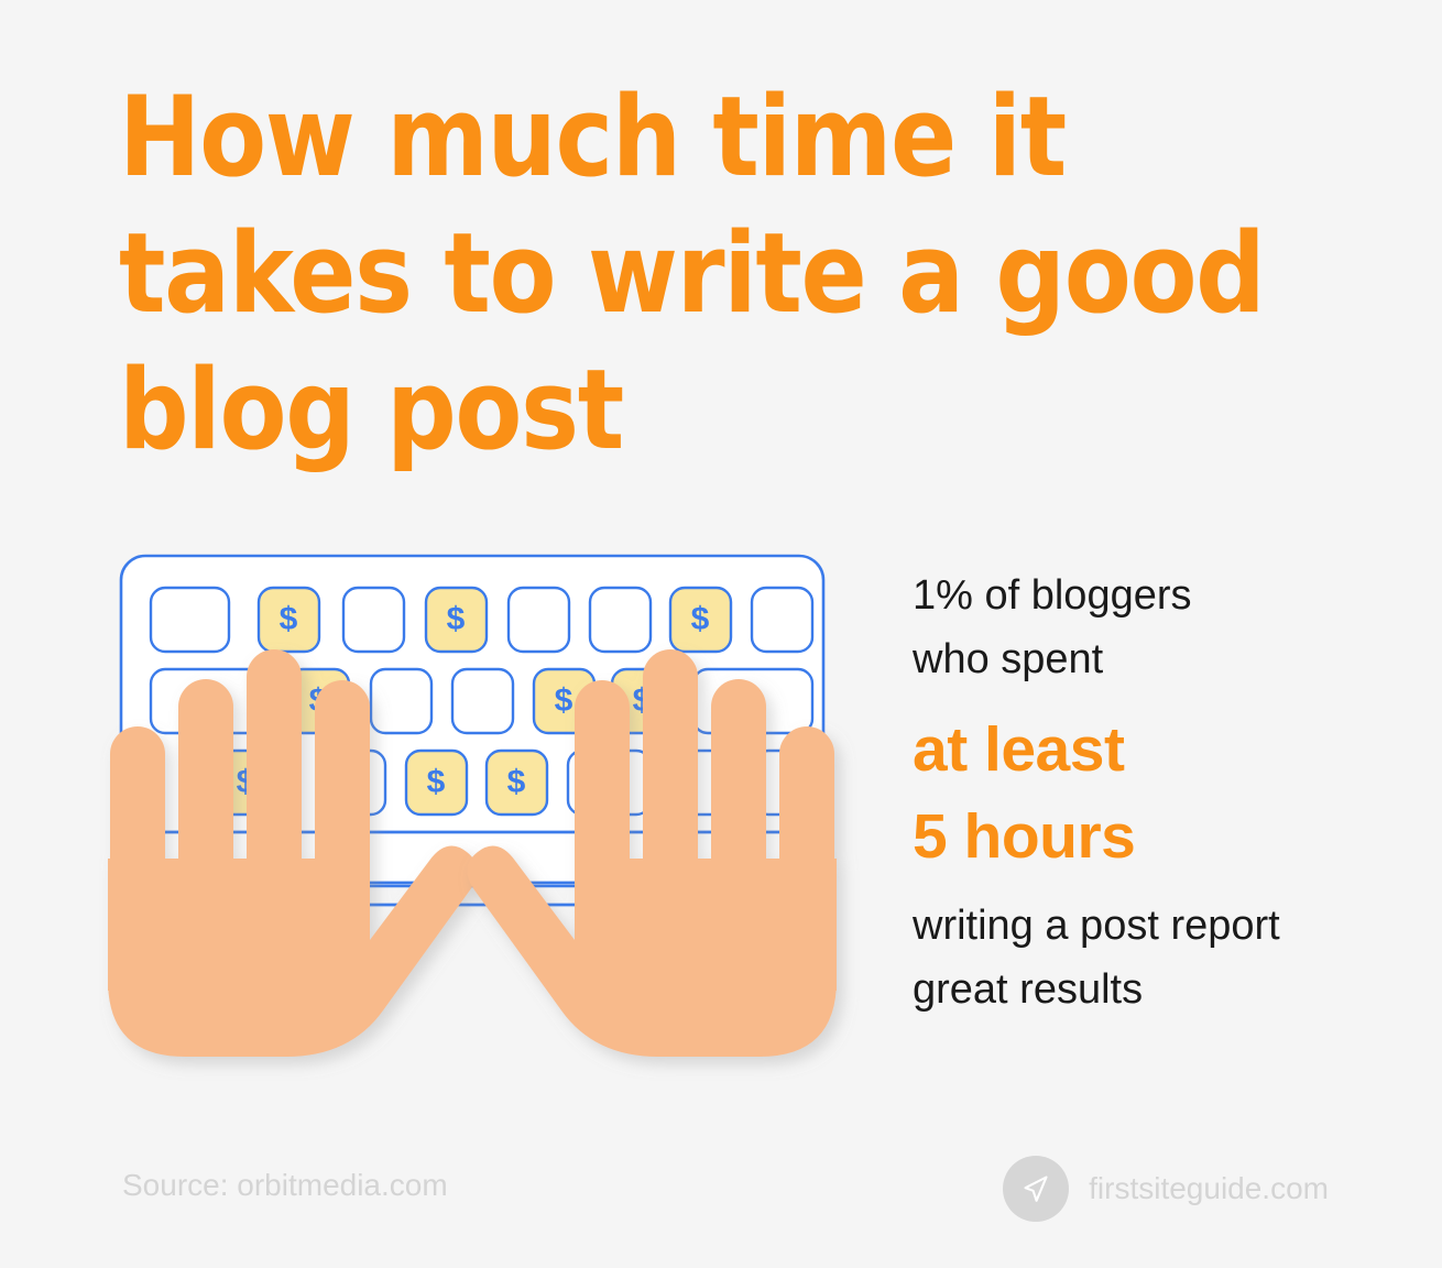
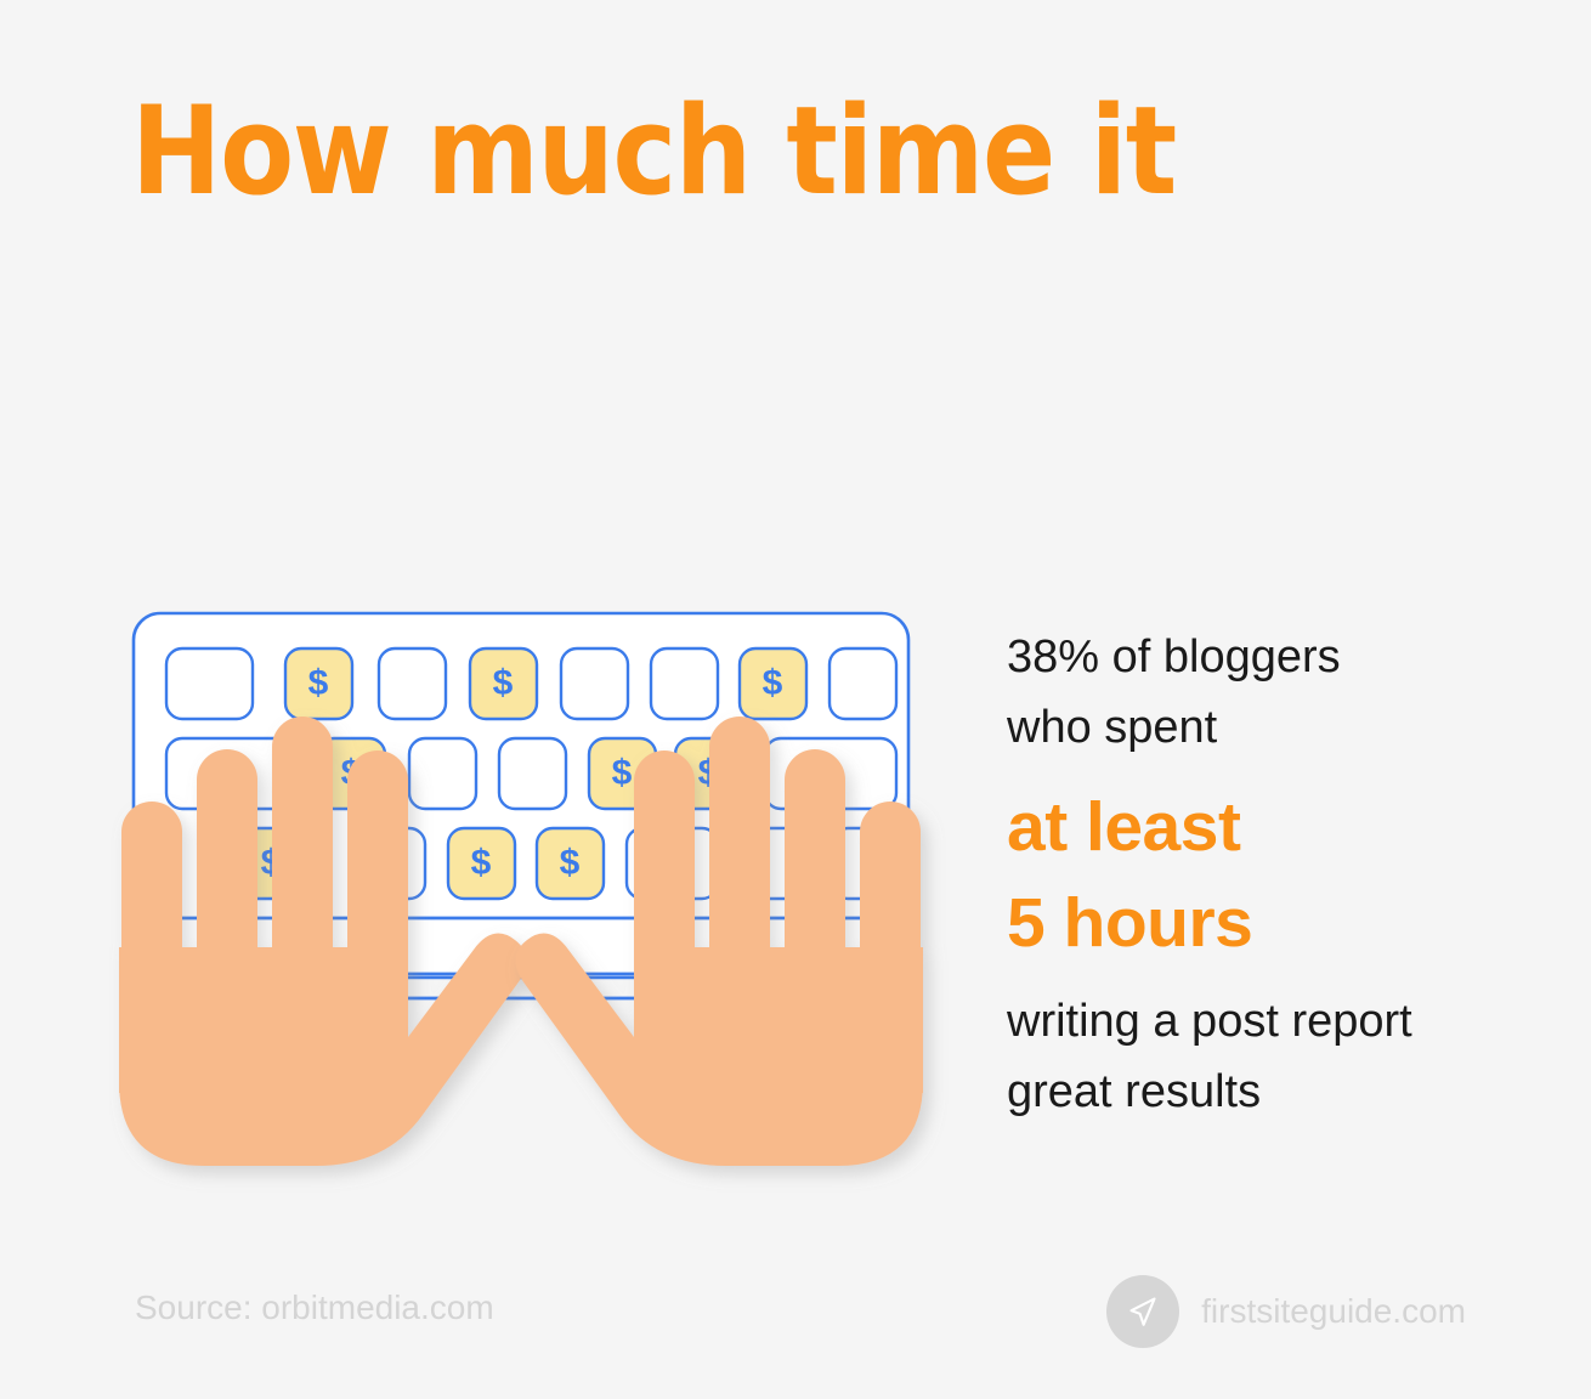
  How much time it
- takes to write a good
- blog post
  $
  $
  $
  $
  $
  $
  $
  $
- 1% of bloggers
+ 38% of bloggers
  who spent
  at least
  5 hours
  writing a post report
  great results
  Source: orbitmedia.com
  firstsiteguide.com
